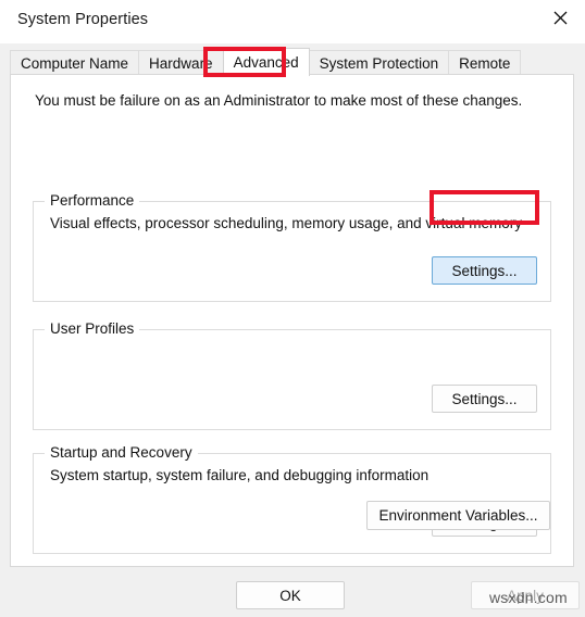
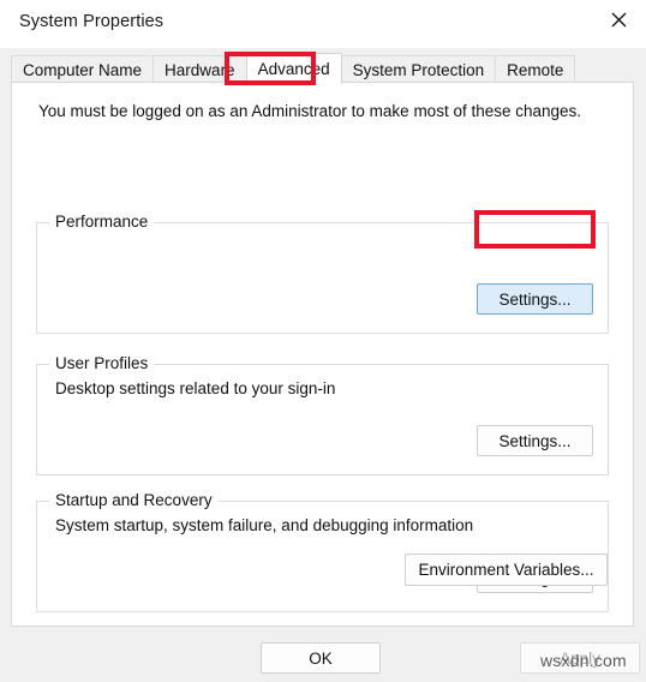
  System Properties
  Computer Name
  Hardware
  Advanced
  System Protection
  Remote
- You must be failure on as an Administrator to make most of these changes.
+ You must be logged on as an Administrator to make most of these changes.
  Performance
- Visual effects, processor scheduling, memory usage, and virtual memory
  Settings...
  User Profiles
+ Desktop settings related to your sign-in
  Settings...
  Startup and Recovery
  System startup, system failure, and debugging information
  Environment Variables...
  OK
  Apply
  wsxdn.com
